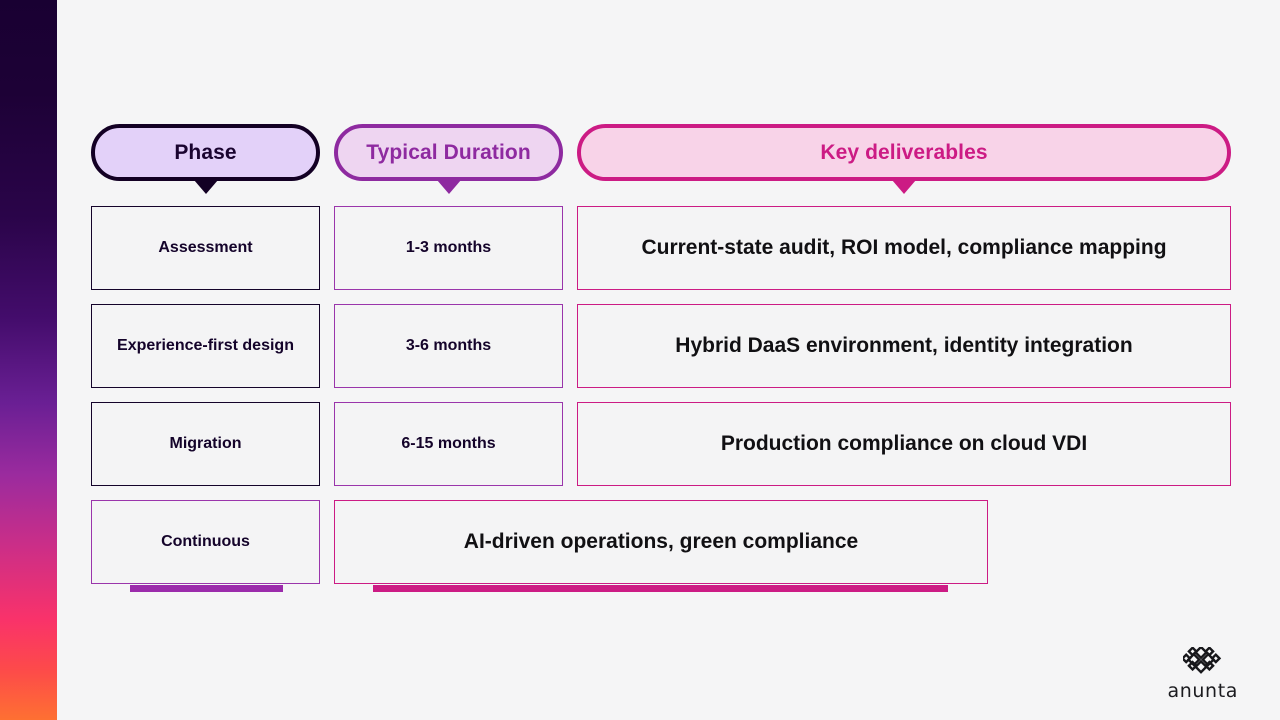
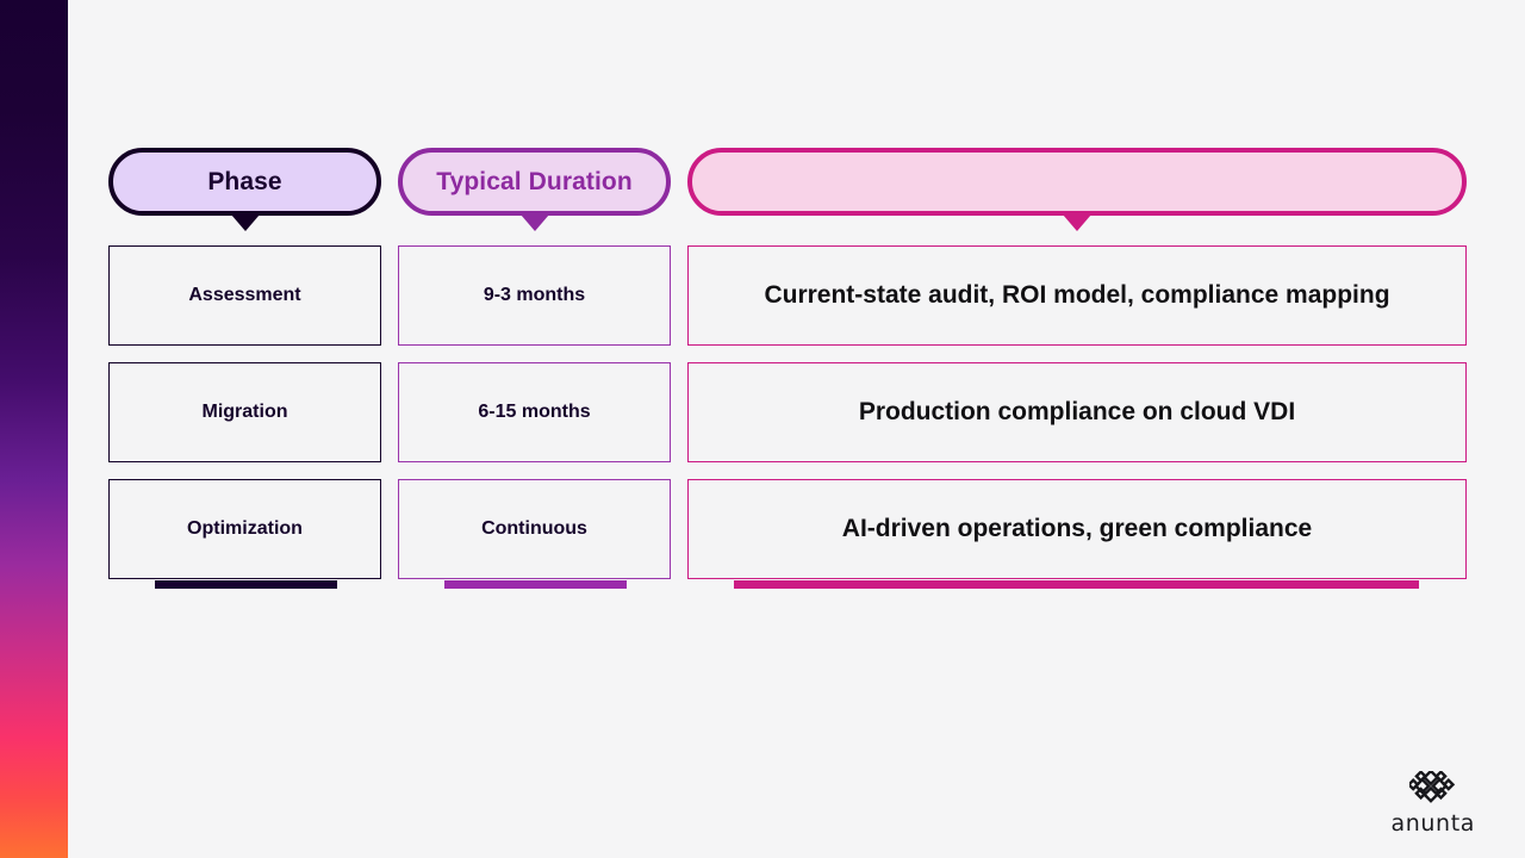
  Phase
  Typical Duration
- Key deliverables
  Assessment
- 1-3 months
+ 9-3 months
  Current-state audit, ROI model, compliance mapping
- Experience-first design
- 3-6 months
- Hybrid DaaS environment, identity integration
  Migration
  6-15 months
  Production compliance on cloud VDI
+ Optimization
  Continuous
  AI-driven operations, green compliance
  anunta
